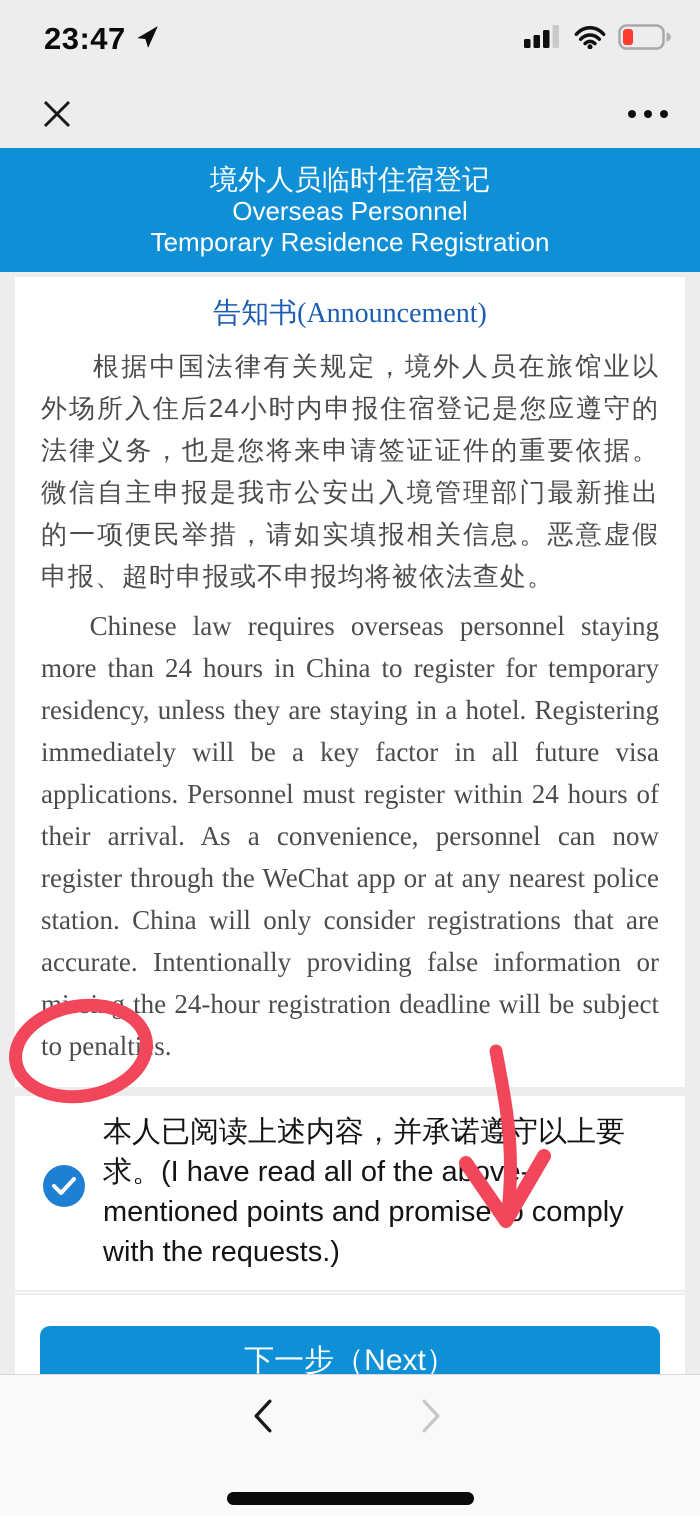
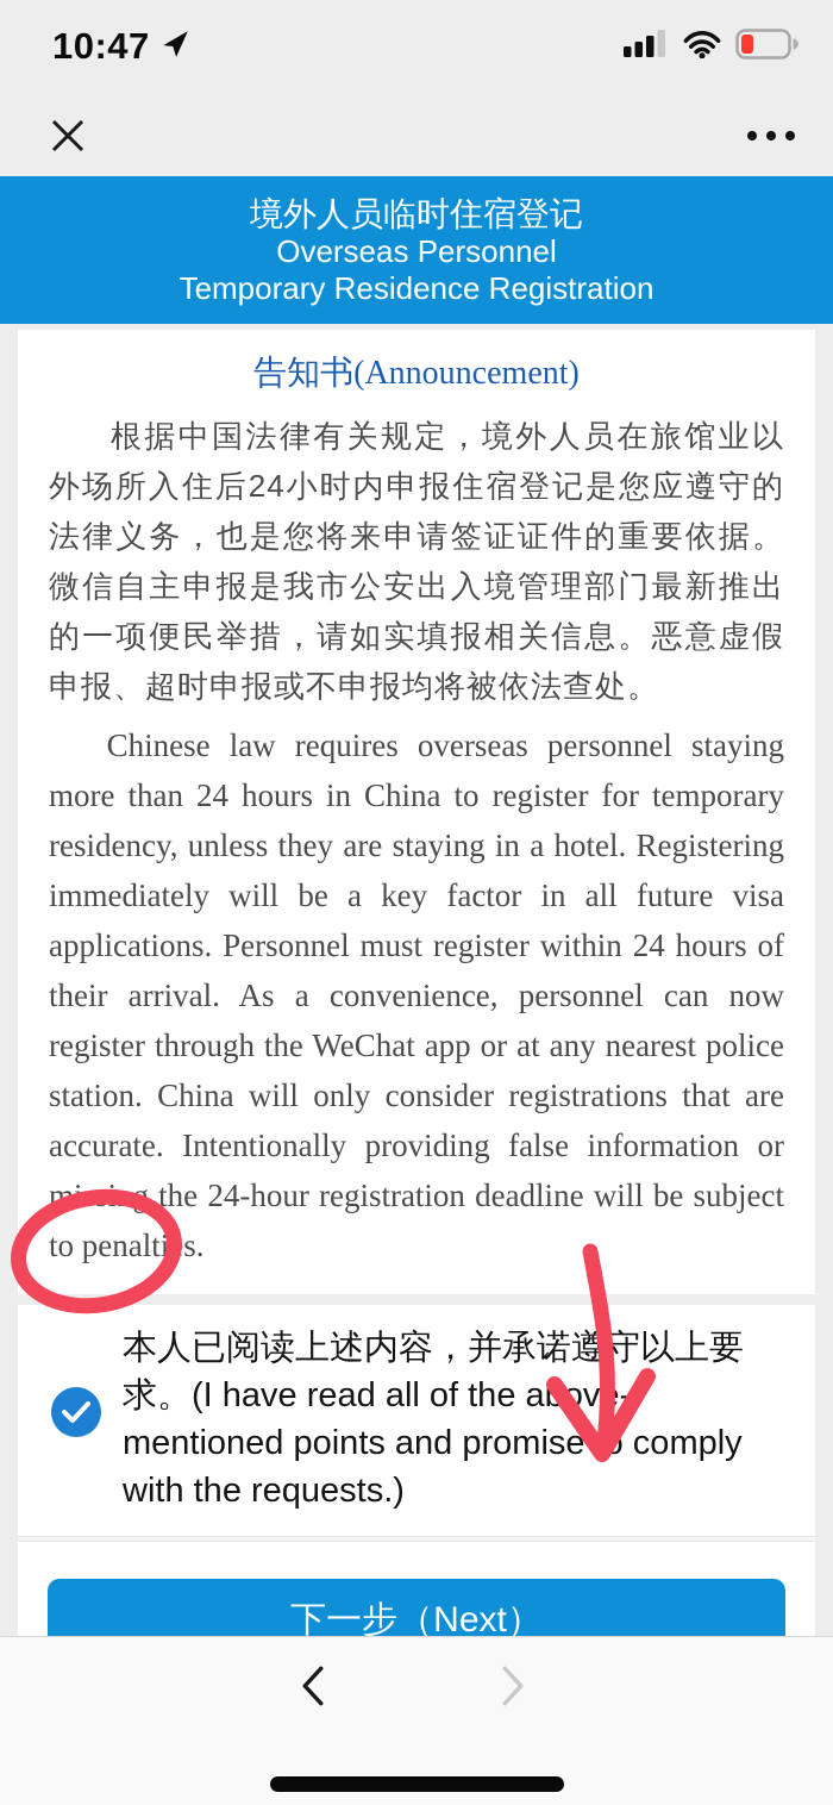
- 23:47
+ 10:47
  境外人员临时住宿登记
  Overseas Personnel
  Temporary Residence Registration
  告知书(Announcement)
  根据中国法律有关规定，境外人员在旅馆业以外场所入住后24小时内申报住宿登记是您应遵守的法律义务，也是您将来申请签证证件的重要依据。微信自主申报是我市公安出入境管理部门最新推出的一项便民举措，请如实填报相关信息。恶意虚假申报、超时申报或不申报均将被依法查处。
  Chinese law requires overseas personnel staying more than 24 hours in China to register for temporary residency, unless they are staying in a hotel. Registering immediately will be a key factor in all future visa applications. Personnel must register within 24 hours of their arrival. As a convenience, personnel can now register through the WeChat app or at any nearest police station. China will only consider registrations that are accurate. Intentionally providing false information or m the 24-hour registration deadline will be subject to penaltis.
  本人已阅读上述内容，并承诺遵守以上要求。(I have read all of the aov-mentioned points and promise comply with the requests.)
  下一步（Next）
